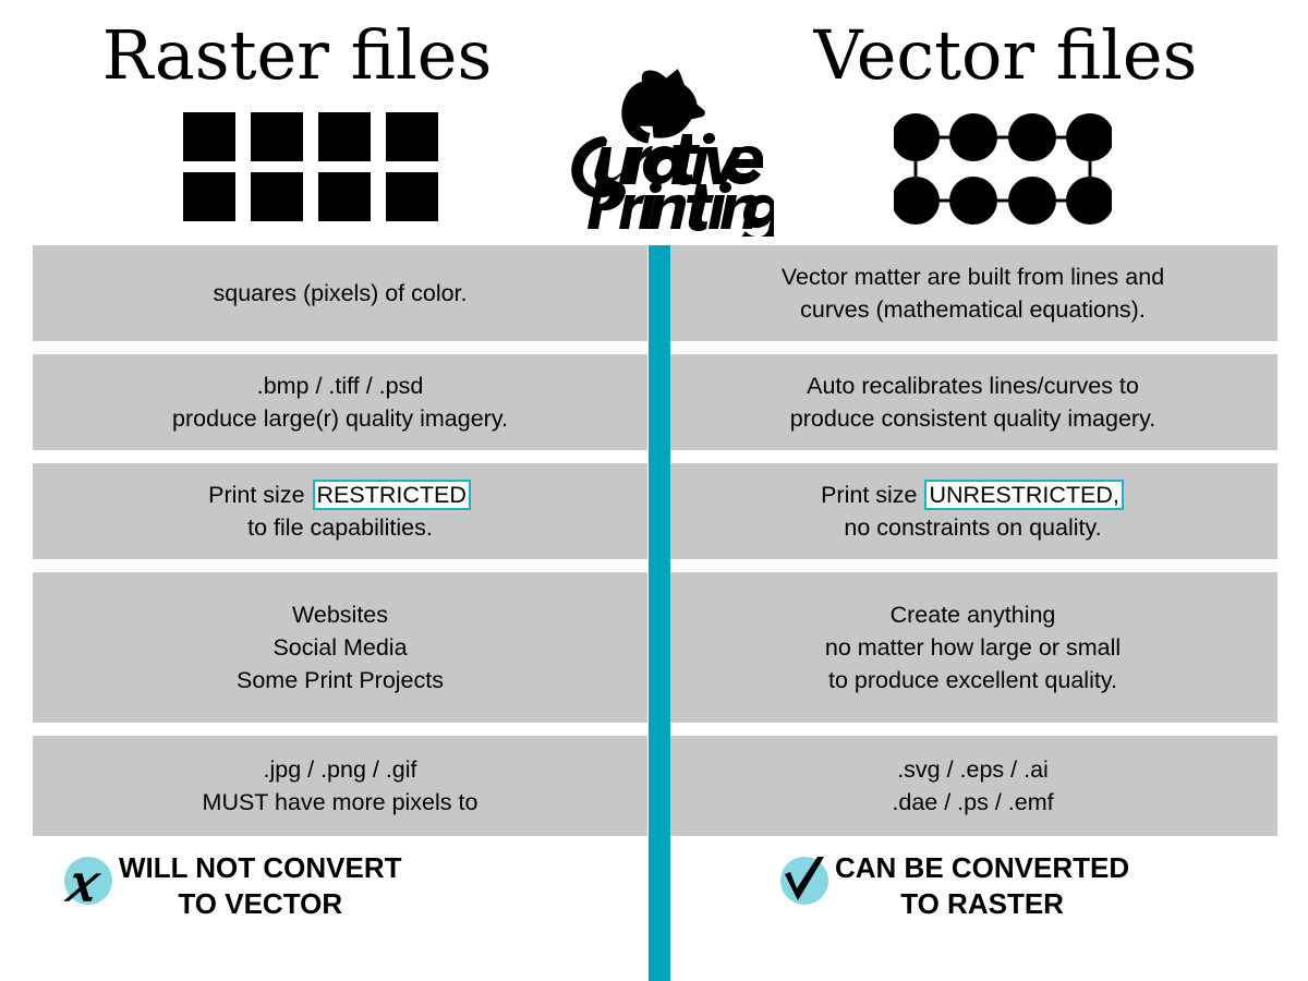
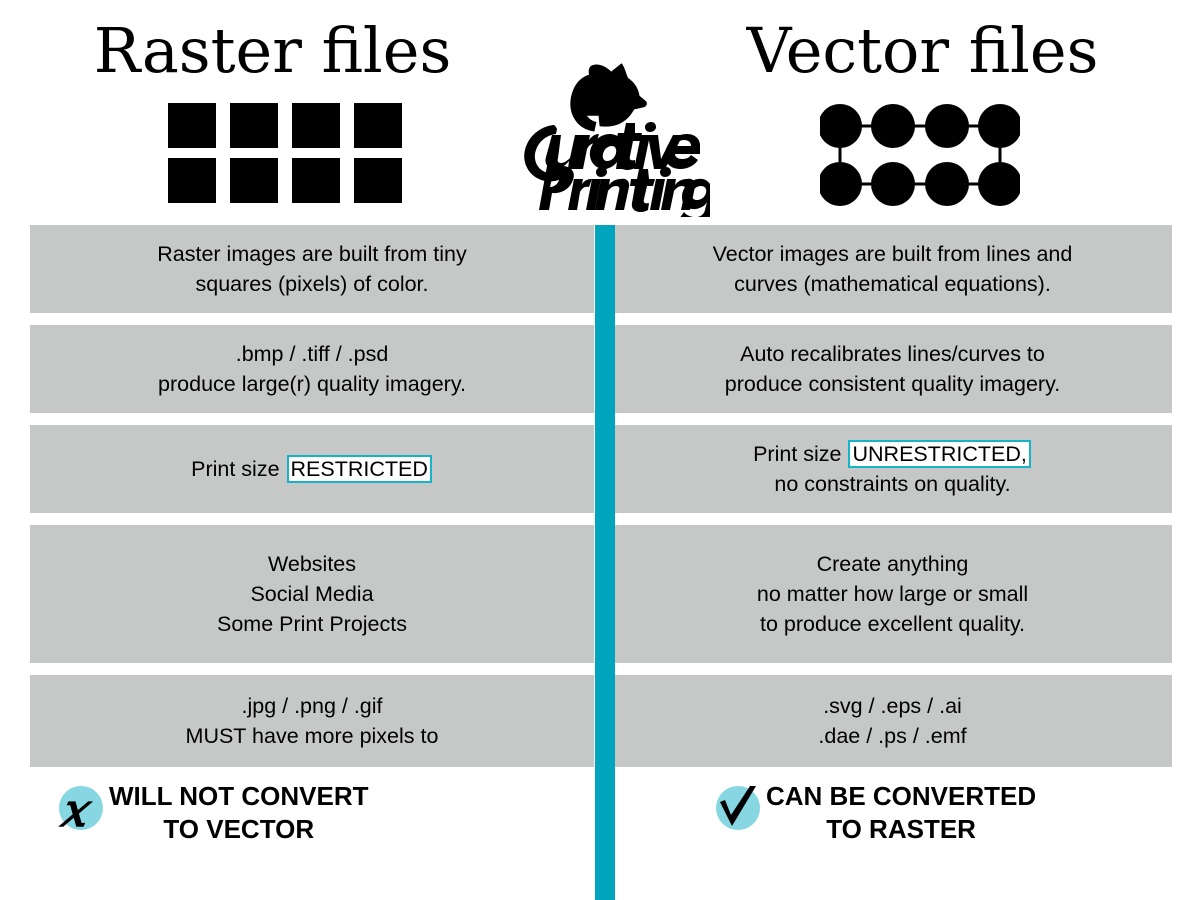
  Raster files
  Vector files
+ Raster images are built from tiny
  squares (pixels) of color.
- Vector matter are built from lines and
+ Vector images are built from lines and
  curves (mathematical equations).
  .bmp / .tiff / .psd
  produce large(r) quality imagery.
  Auto recalibrates lines/curves to
  produce consistent quality imagery.
  Print size RESTRICTED
- to file capabilities.
  Print size UNRESTRICTED,
  no constraints on quality.
  Websites
  Social Media
  Some Print Projects
  Create anything
  no matter how large or small
  to produce excellent quality.
  .jpg / .png / .gif
  MUST have more pixels to
  .svg / .eps / .ai
  .dae / .ps / .emf
  𝑥
  WILL NOT CONVERT
  TO VECTOR
  CAN BE CONVERTED
  TO RASTER
